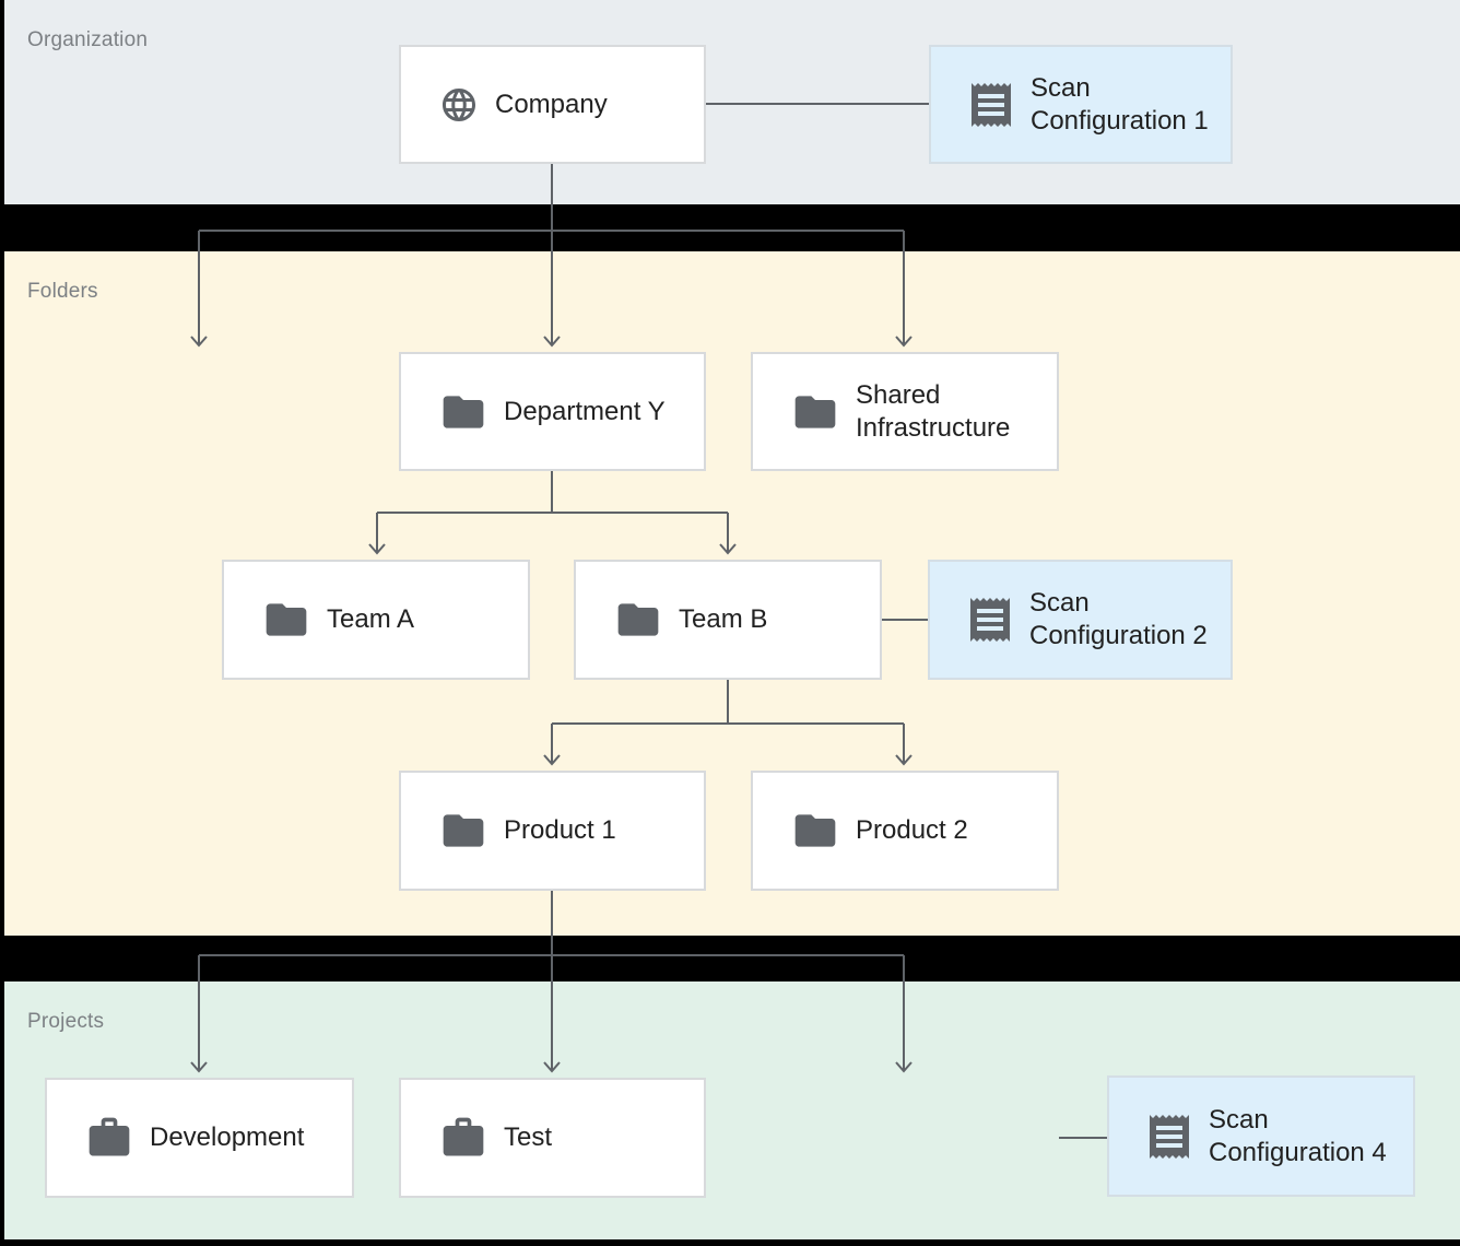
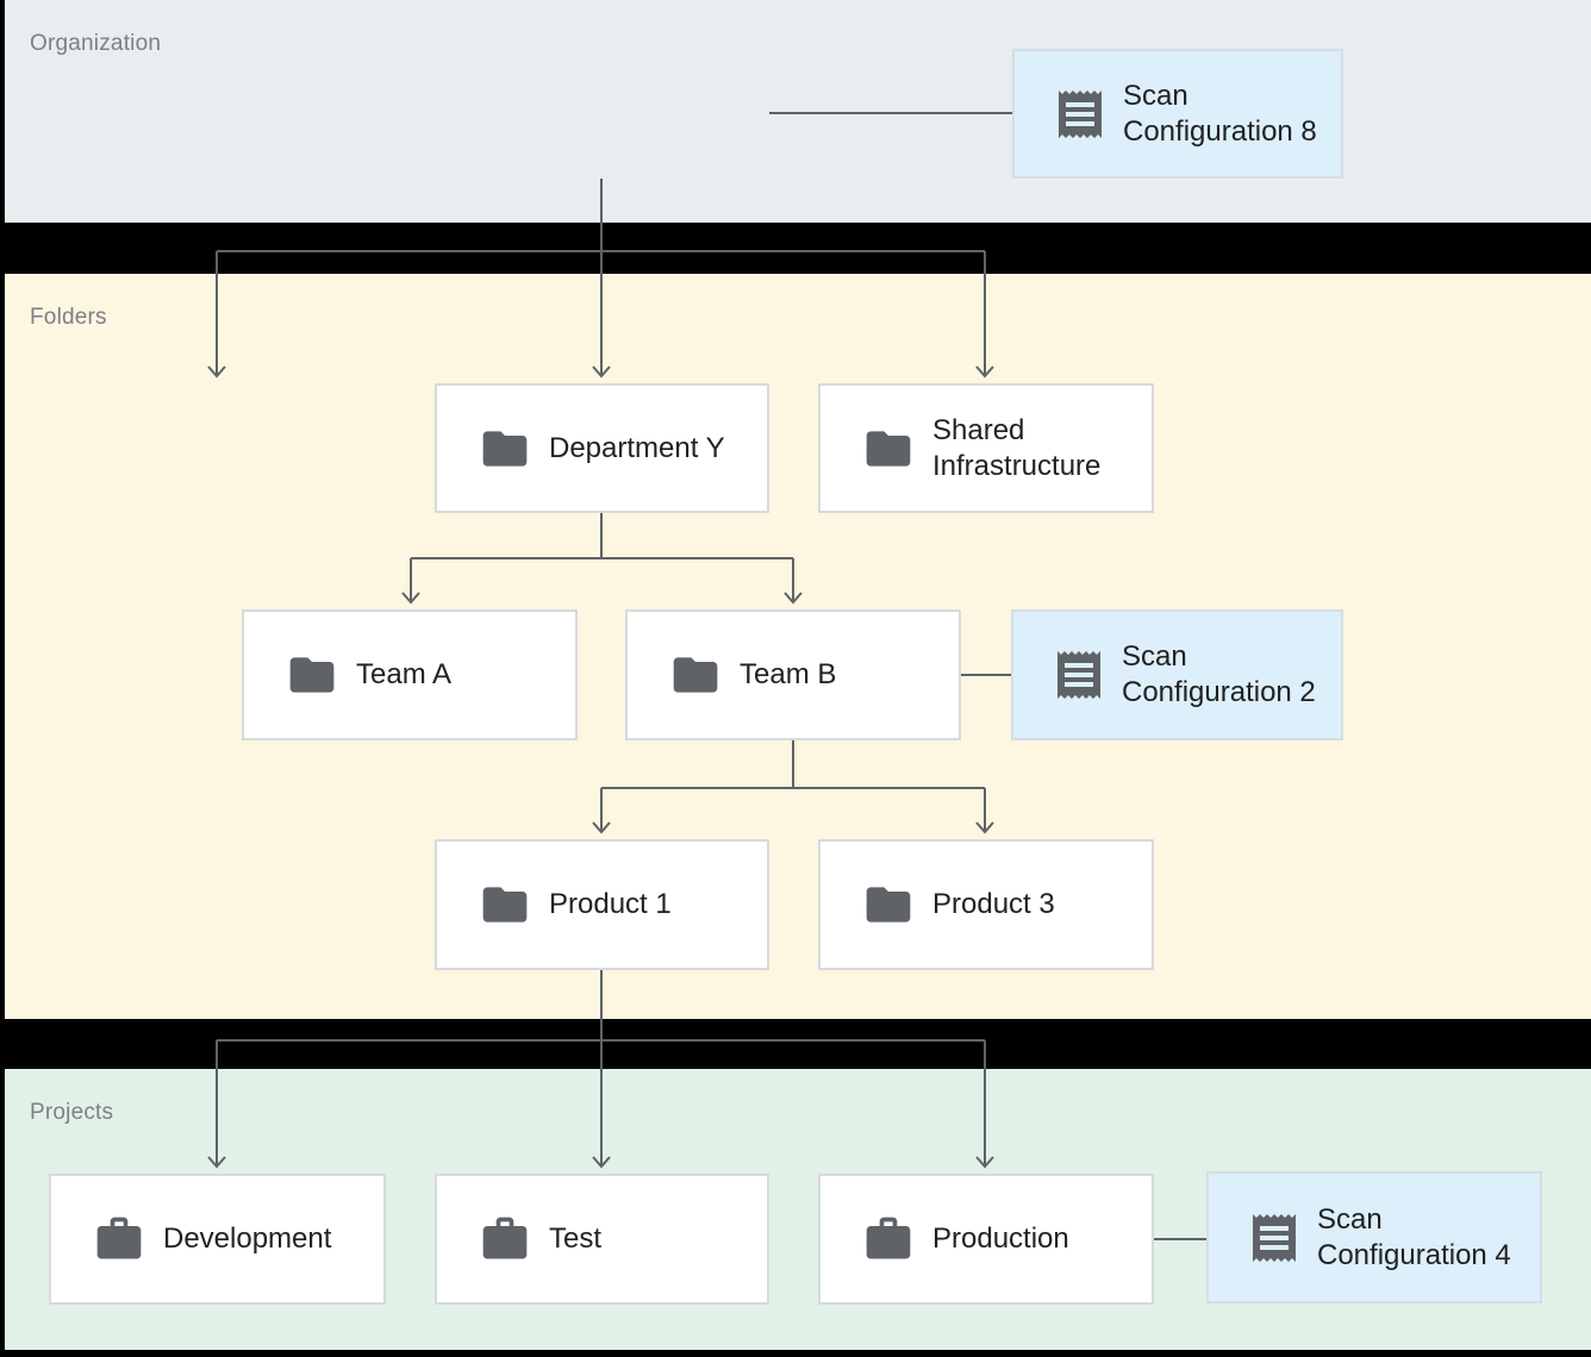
  Organization
  Folders
  Projects
- Company
- Scan Configuration 1
+ Scan Configuration 8
  Department Y
  Shared Infrastructure
  Team A
  Team B
  Scan Configuration 2
  Product 1
- Product 2
+ Product 3
  Development
  Test
+ Production
  Scan Configuration 4
